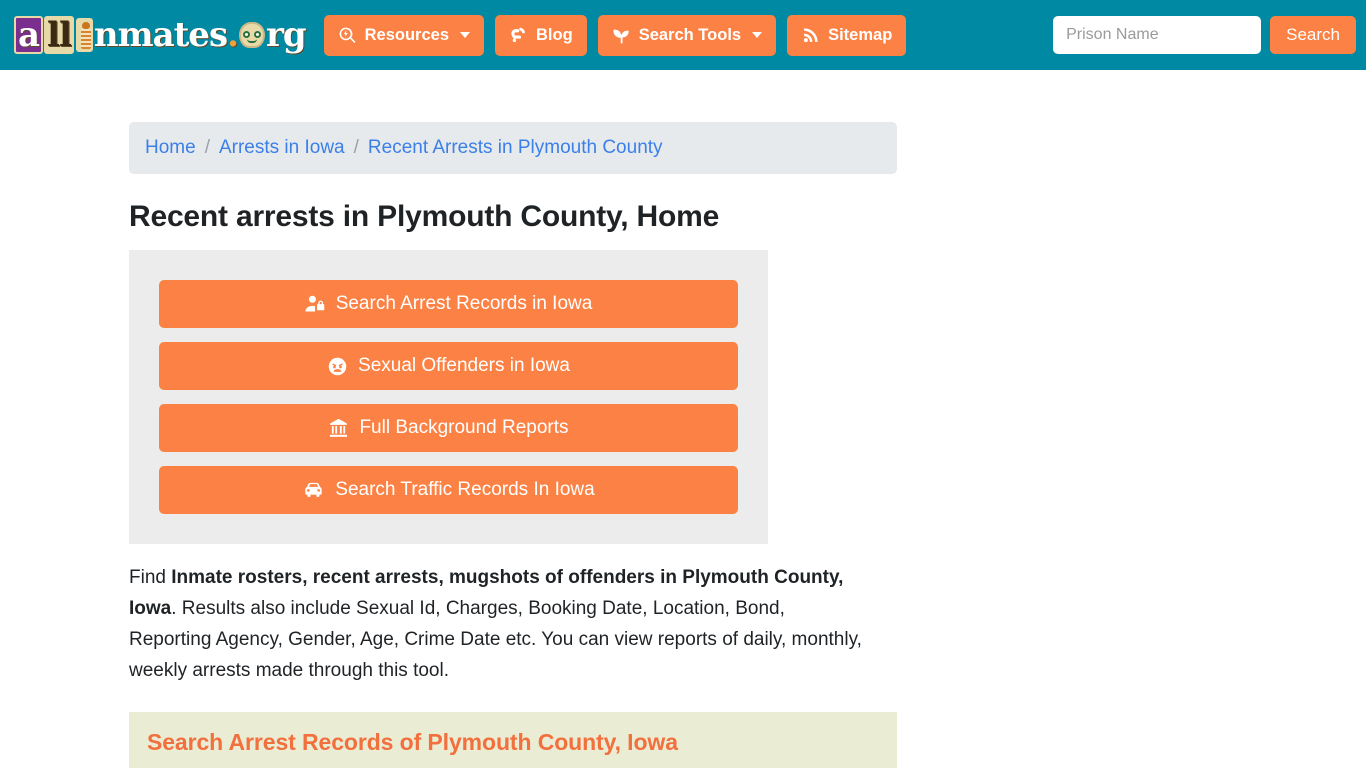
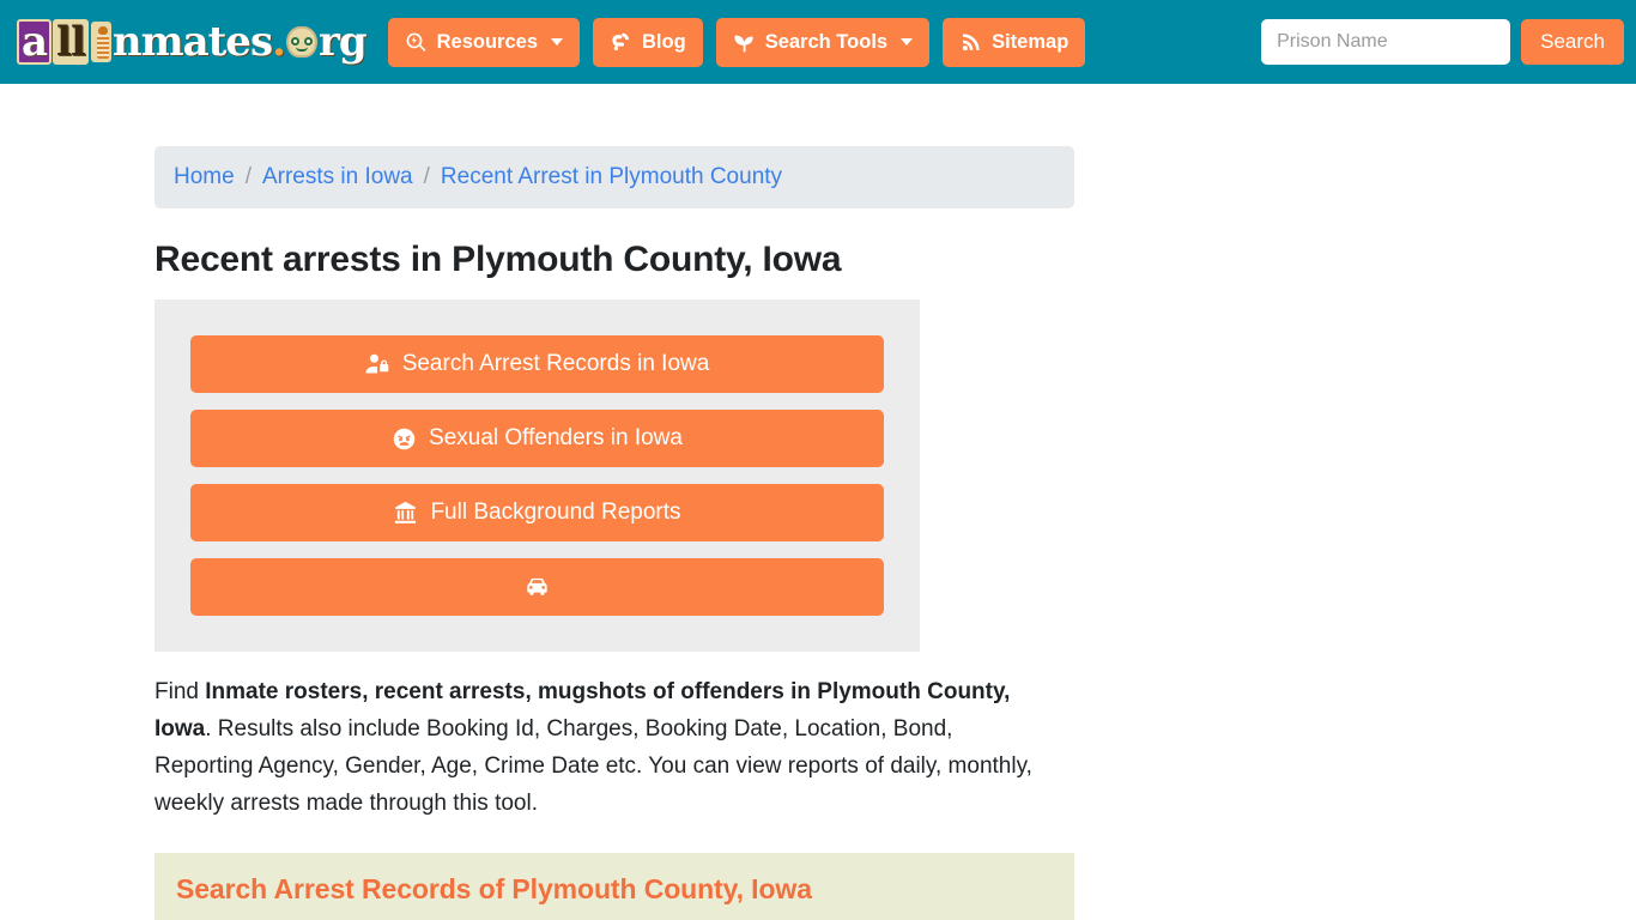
  a
  ll
  nmates
  .
  rg
  Resources
  Blog
  Search Tools
  Sitemap
  Prison Name
  Search
  Home
  /
  Arrests in Iowa
  /
- Recent Arrests in Plymouth County
+ Recent Arrest in Plymouth County
- Recent arrests in Plymouth County, Home
+ Recent arrests in Plymouth County, Iowa
  Search Arrest Records in Iowa
  Sexual Offenders in Iowa
  Full Background Reports
- Search Traffic Records In Iowa
- Find Inmate rosters, recent arrests, mugshots of offenders in Plymouth County, Iowa. Results also include Sexual Id, Charges, Booking Date, Location, Bond, Reporting Agency, Gender, Age, Crime Date etc. You can view reports of daily, monthly, weekly arrests made through this tool.
+ Find Inmate rosters, recent arrests, mugshots of offenders in Plymouth County, Iowa. Results also include Booking Id, Charges, Booking Date, Location, Bond, Reporting Agency, Gender, Age, Crime Date etc. You can view reports of daily, monthly, weekly arrests made through this tool.
  Search Arrest Records of Plymouth County, Iowa
